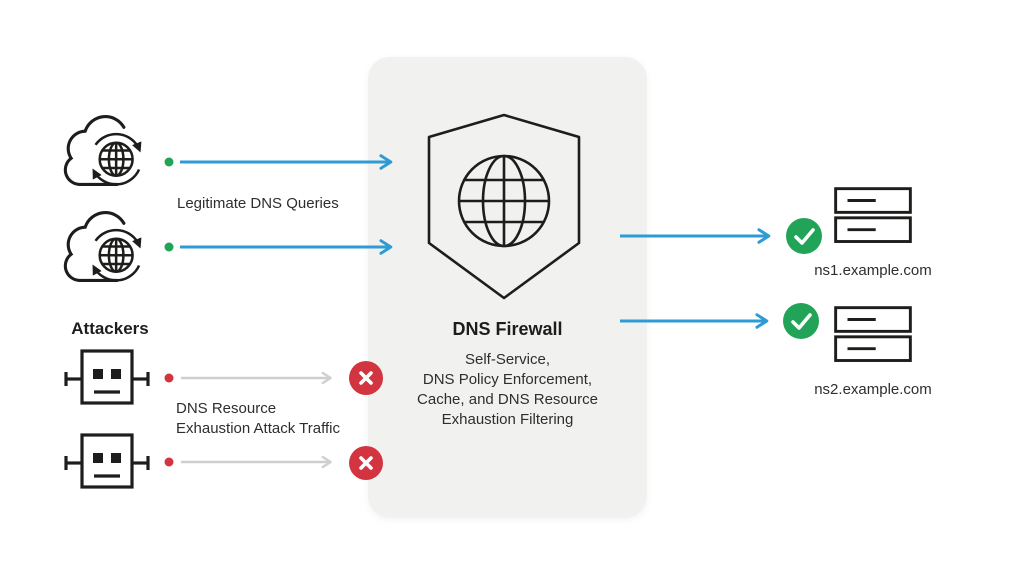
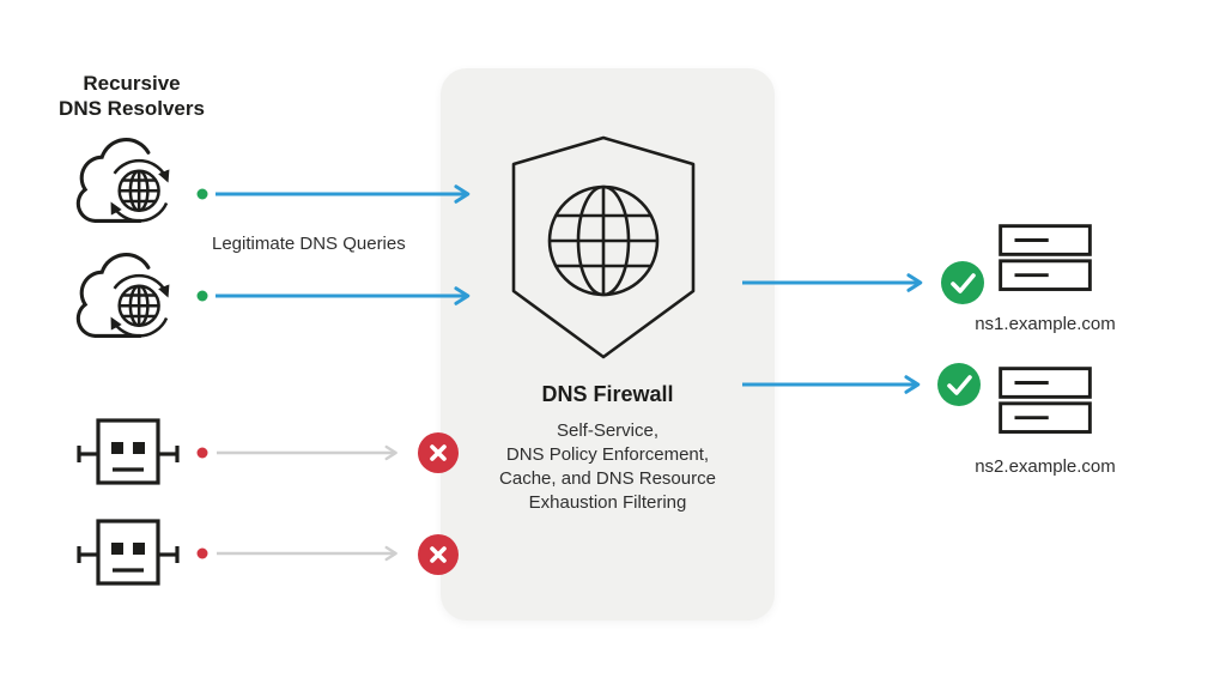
+ Recursive
+ DNS Resolvers
  Legitimate DNS Queries
- Attackers
- DNS Resource
- Exhaustion Attack Traffic
  DNS Firewall
  Self-Service,
  DNS Policy Enforcement,
  Cache, and DNS Resource
  Exhaustion Filtering
  ns1.example.com
  ns2.example.com
